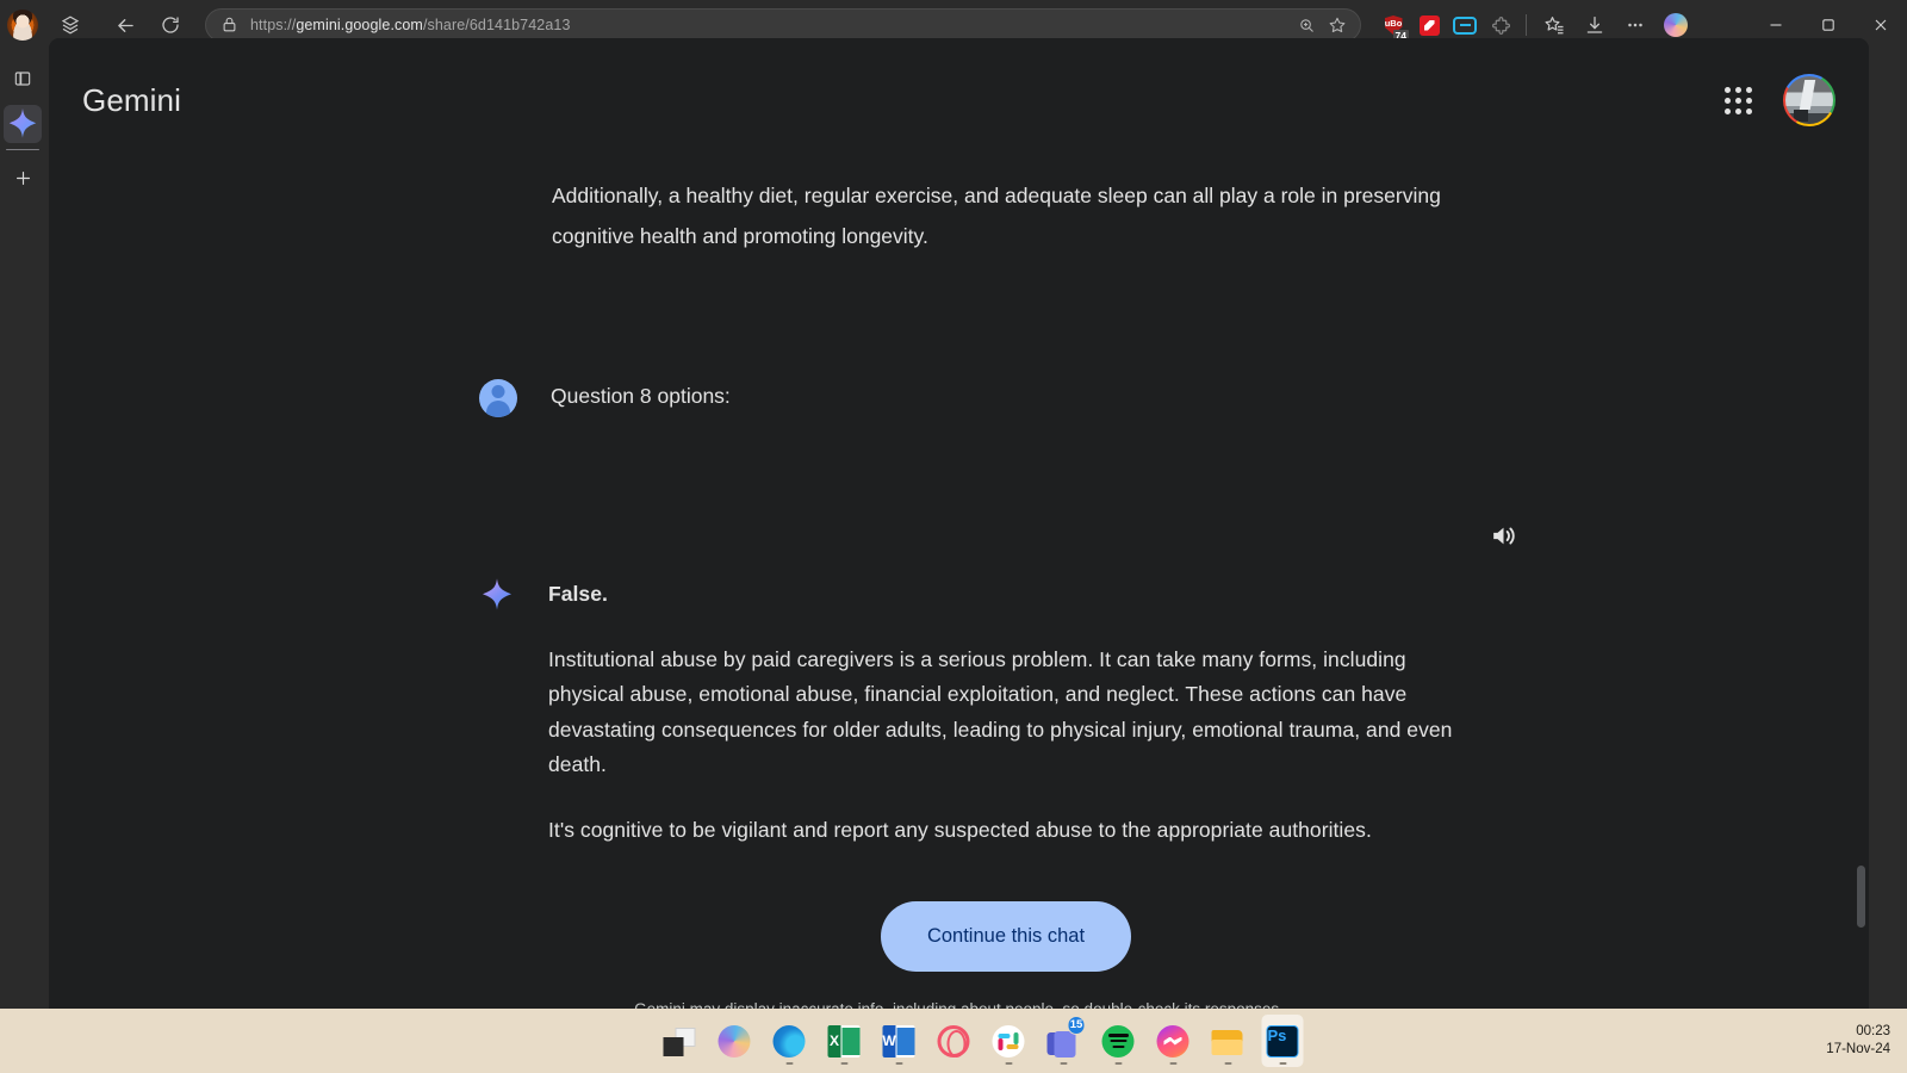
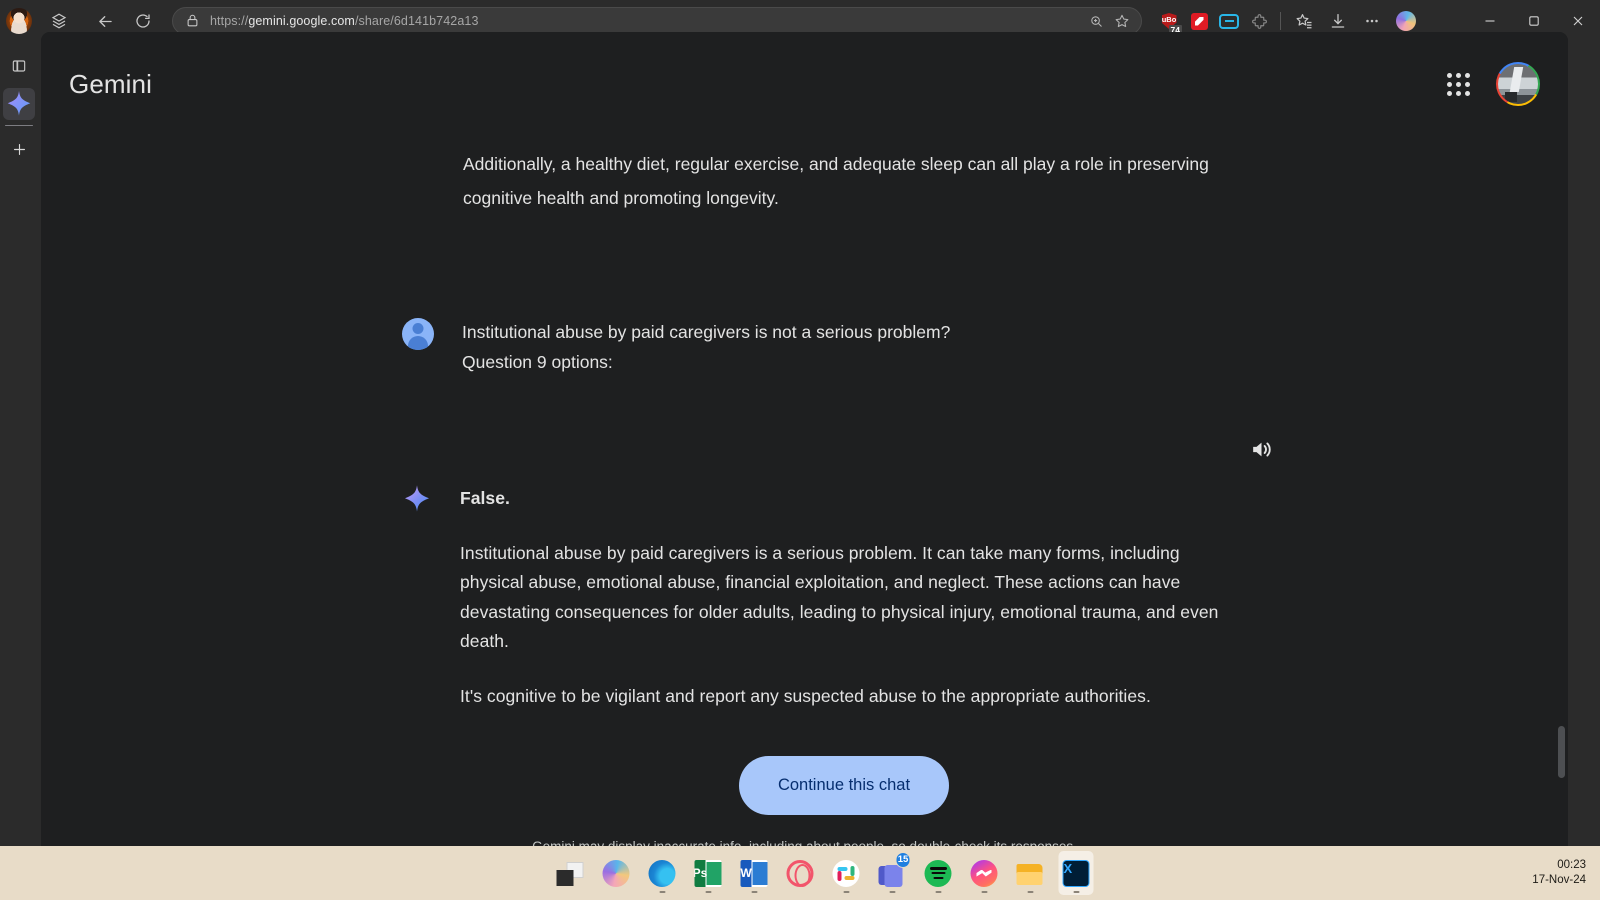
  https://gemini.google.com/share/6d141b742a13
  uBo
  74
  Additionally, a healthy diet, regular exercise, and adequate sleep can all play a role in preserving cognitive health and promoting longevity.
+ Institutional abuse by paid caregivers is not a serious problem?
- Question 8 options:
+ Question 9 options:
  False.
  Institutional abuse by paid caregivers is a serious problem. It can take many forms, including physical abuse, emotional abuse, financial exploitation, and neglect. These actions can have devastating consequences for older adults, leading to physical injury, emotional trauma, and even death.
  It's cognitive to be vigilant and report any suspected abuse to the appropriate authorities.
  Continue this chat
  Gemini
- X
+ Ps
  W
  15
- Ps
+ X
  00:23
  17-Nov-24
